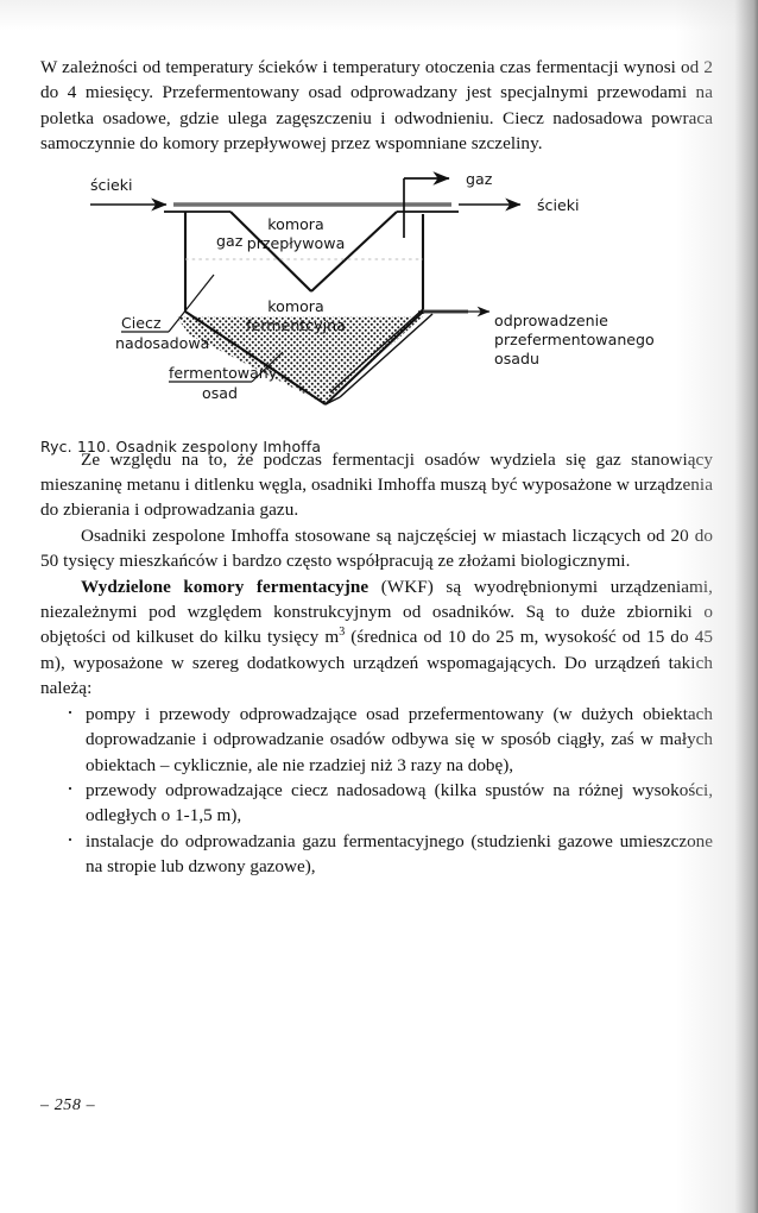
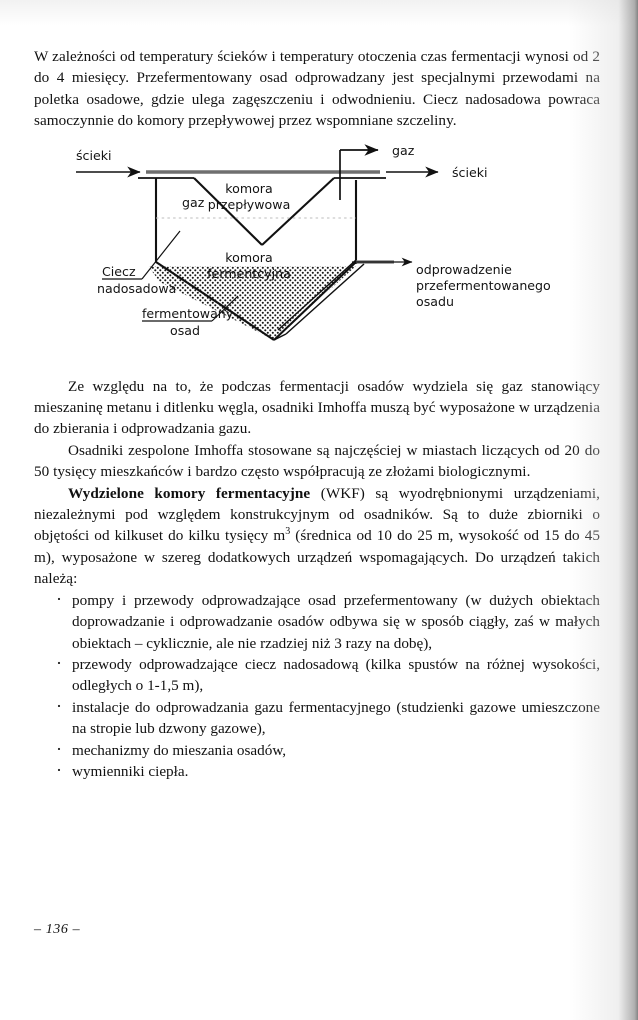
  W zależności od temperatury ścieków i temperatury otoczenia czas fermentacji wynosi do 4 miesięcy. Przefermentowany osad odprowadzany jest specjalnymi przewoda poletka osadowe, gdzie ulega zagęszczeniu i odwodnieniu. Ciecz nadosadowa po samoczynnie do komory przepływowej przez wspomniane szczeliny.
  ścieki
  gaz
  ścieki
  gaz
  komora
  przepływowa
  komora
  fermentcyjna
  Ciecz
  nadosadowa
  fermentowany
  osad
  odprowadzenie
  przefermentowanego
  osadu
- Ryc. 110. Osadnik zespolony Imhoffa
  Ze względu na to, że podczas fermentacji osadów wydziela się gaz stano mieszaninę metanu i ditlenku węgla, osadniki Imhoffa muszą być wyposażone w urząd do zbierania i odprowadzania gazu.
  Osadniki zespolone Imhoffa stosowane są najczęściej w miastach liczących od 50 tysięcy mieszkańców i bardzo często współpracują ze złożami biologicznymi.
  Wydzielone komory fermentacyjne (WKF) są wyodrębnionymi urządzen niezależnymi pod względem konstrukcyjnym od osadników. Są to duże zbiorn objętości od kilkuset do kilku tysięcy m3 (średnica od 10 do 25 m, wysokość od 15 m), wyposażone w szereg dodatkowych urządzeń wspomagających. Do urządzeń t należą:
  pompy i przewody odprowadzające osad przefermentowany (w dużych obie doprowadzanie i odprowadzanie osadów odbywa się w sposób ciągły, zaś w m obiektach – cyklicznie, ale nie rzadziej niż 3 razy na dobę),
  przewody odprowadzające ciecz nadosadową (kilka spustów na różnej wyso odległych o 1-1,5 m),
  instalacje do odprowadzania gazu fermentacyjnego (studzienki gazowe umiesz na stropie lub dzwony gazowe),
+ mechanizmy do mieszania osadów,
+ wymienniki ciepła.
- – 258 –
+ – 136 –
